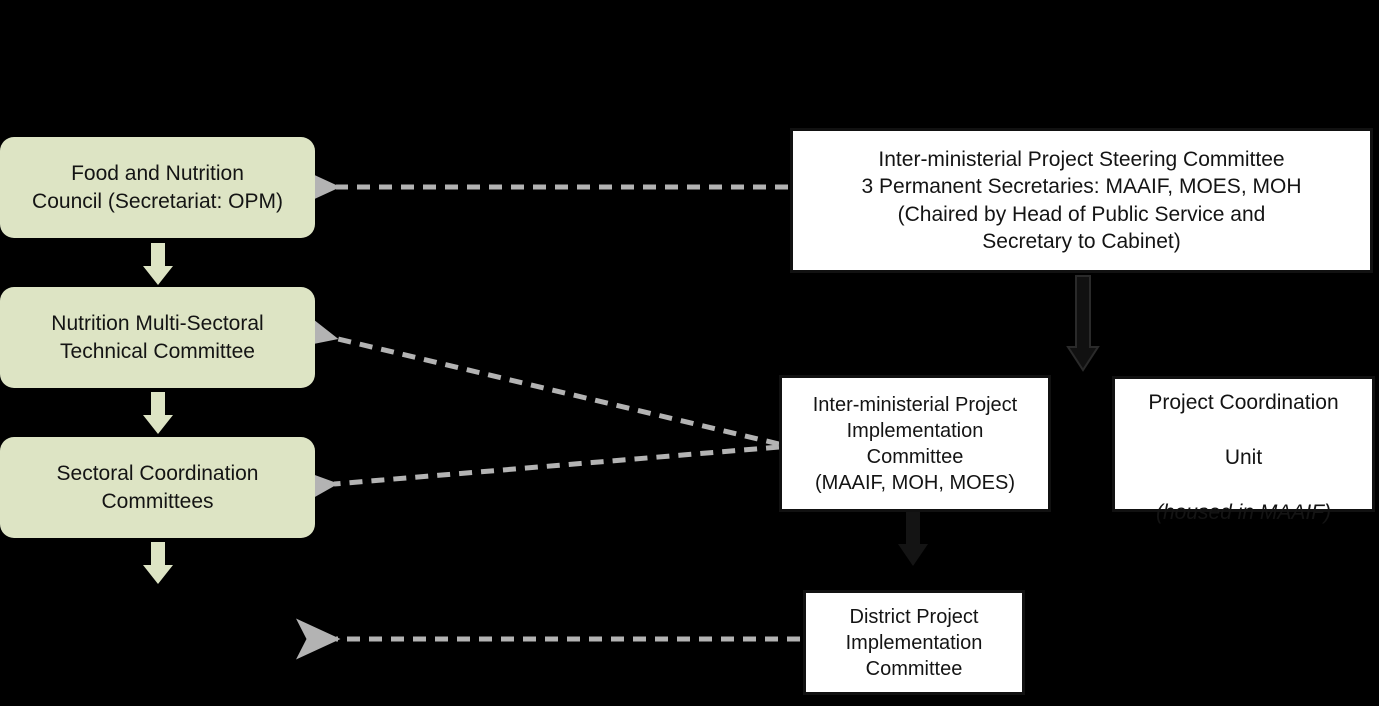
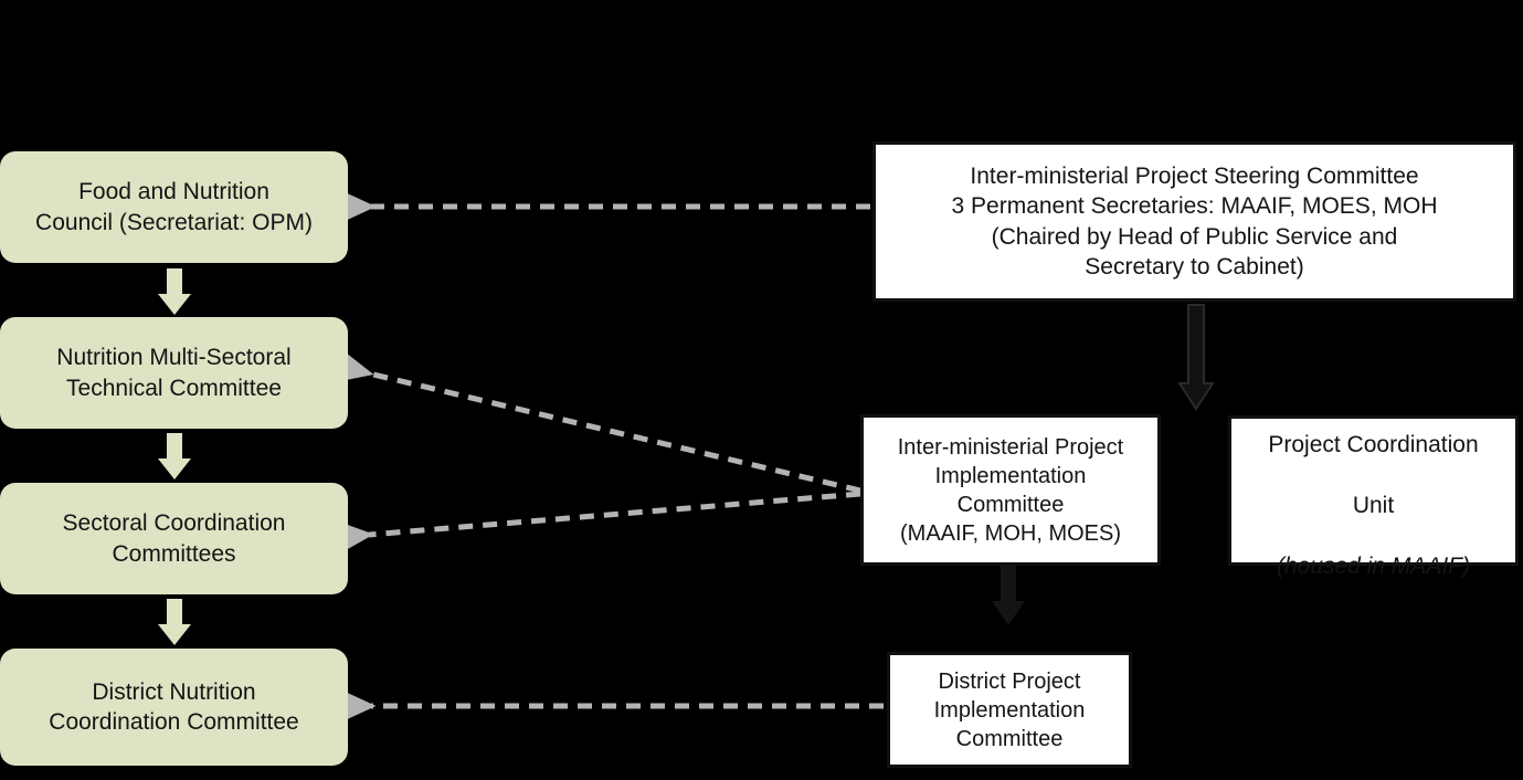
  Food and Nutrition
  Council (Secretariat: OPM)
  Nutrition Multi-Sectoral
  Technical Committee
  Sectoral Coordination
  Committees
+ District Nutrition
+ Coordination Committee
  Inter-ministerial Project Steering Committee
  3 Permanent Secretaries: MAAIF, MOES, MOH
  (Chaired by Head of Public Service and
  Secretary to Cabinet)
  Inter-ministerial Project
  Implementation
  Committee
  (MAAIF, MOH, MOES)
  Project Coordination
  Unit
  (housed in MAAIF)
  District Project
  Implementation
  Committee
